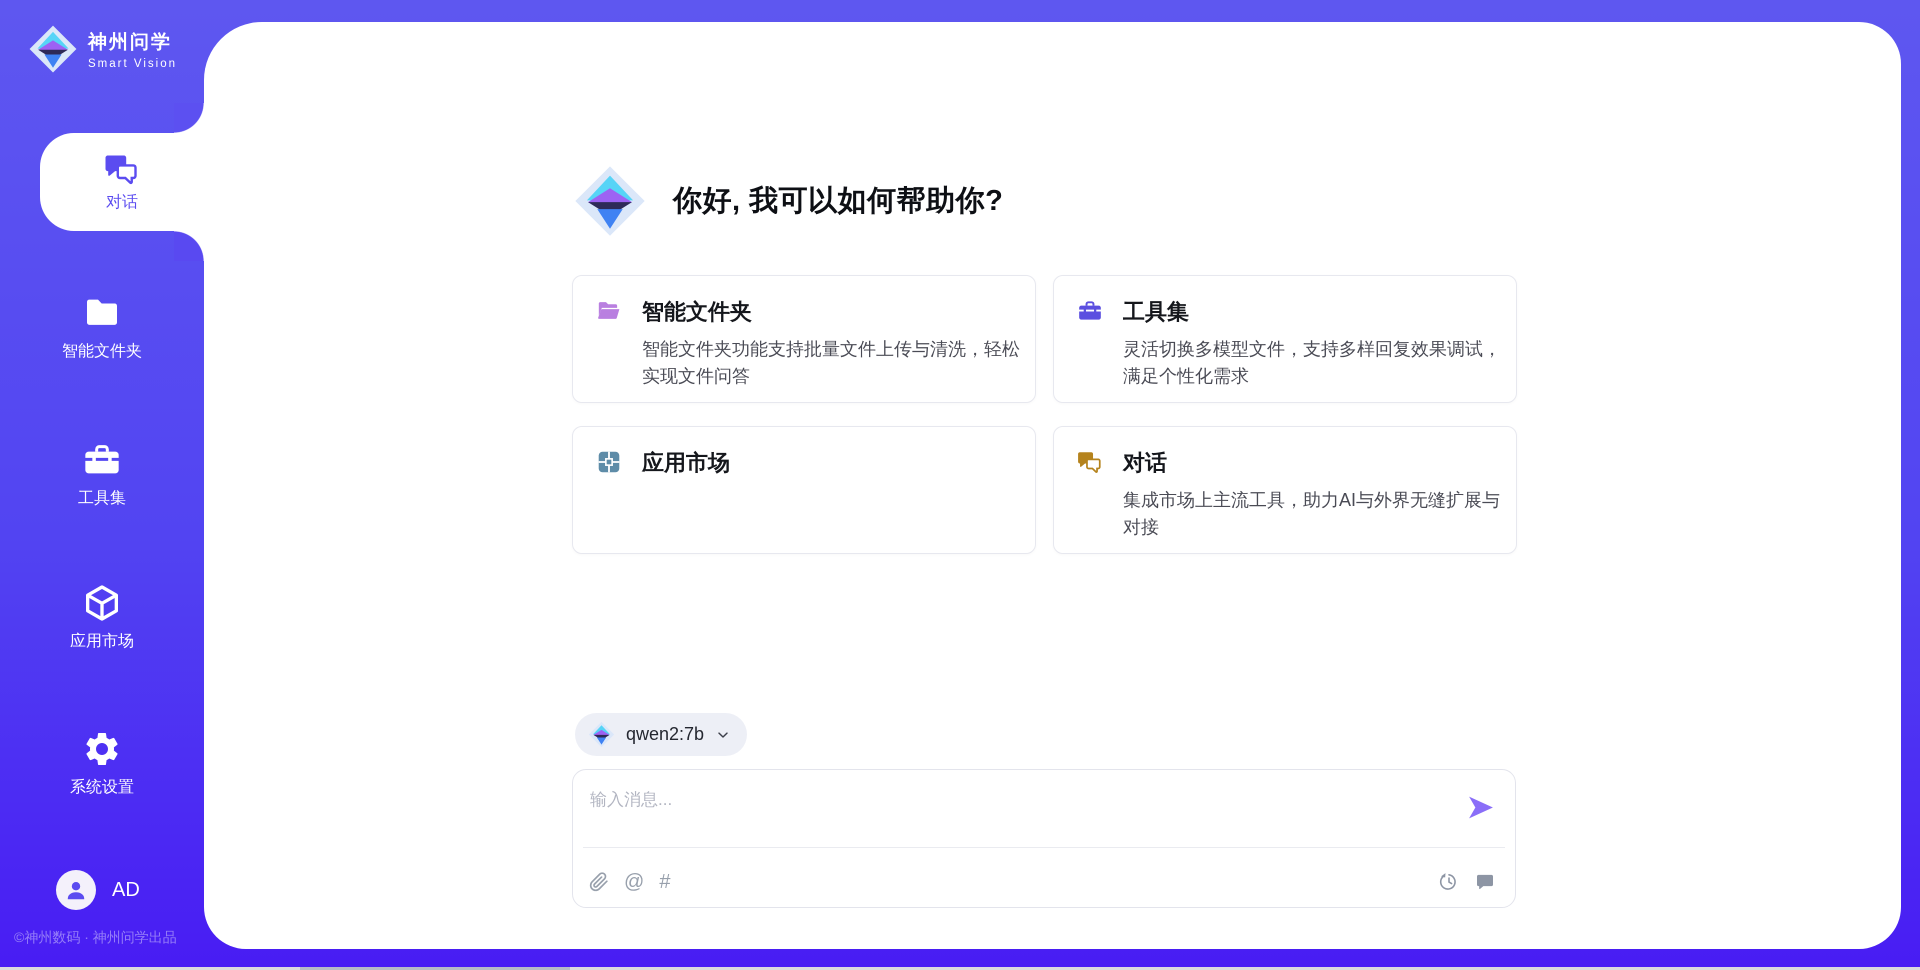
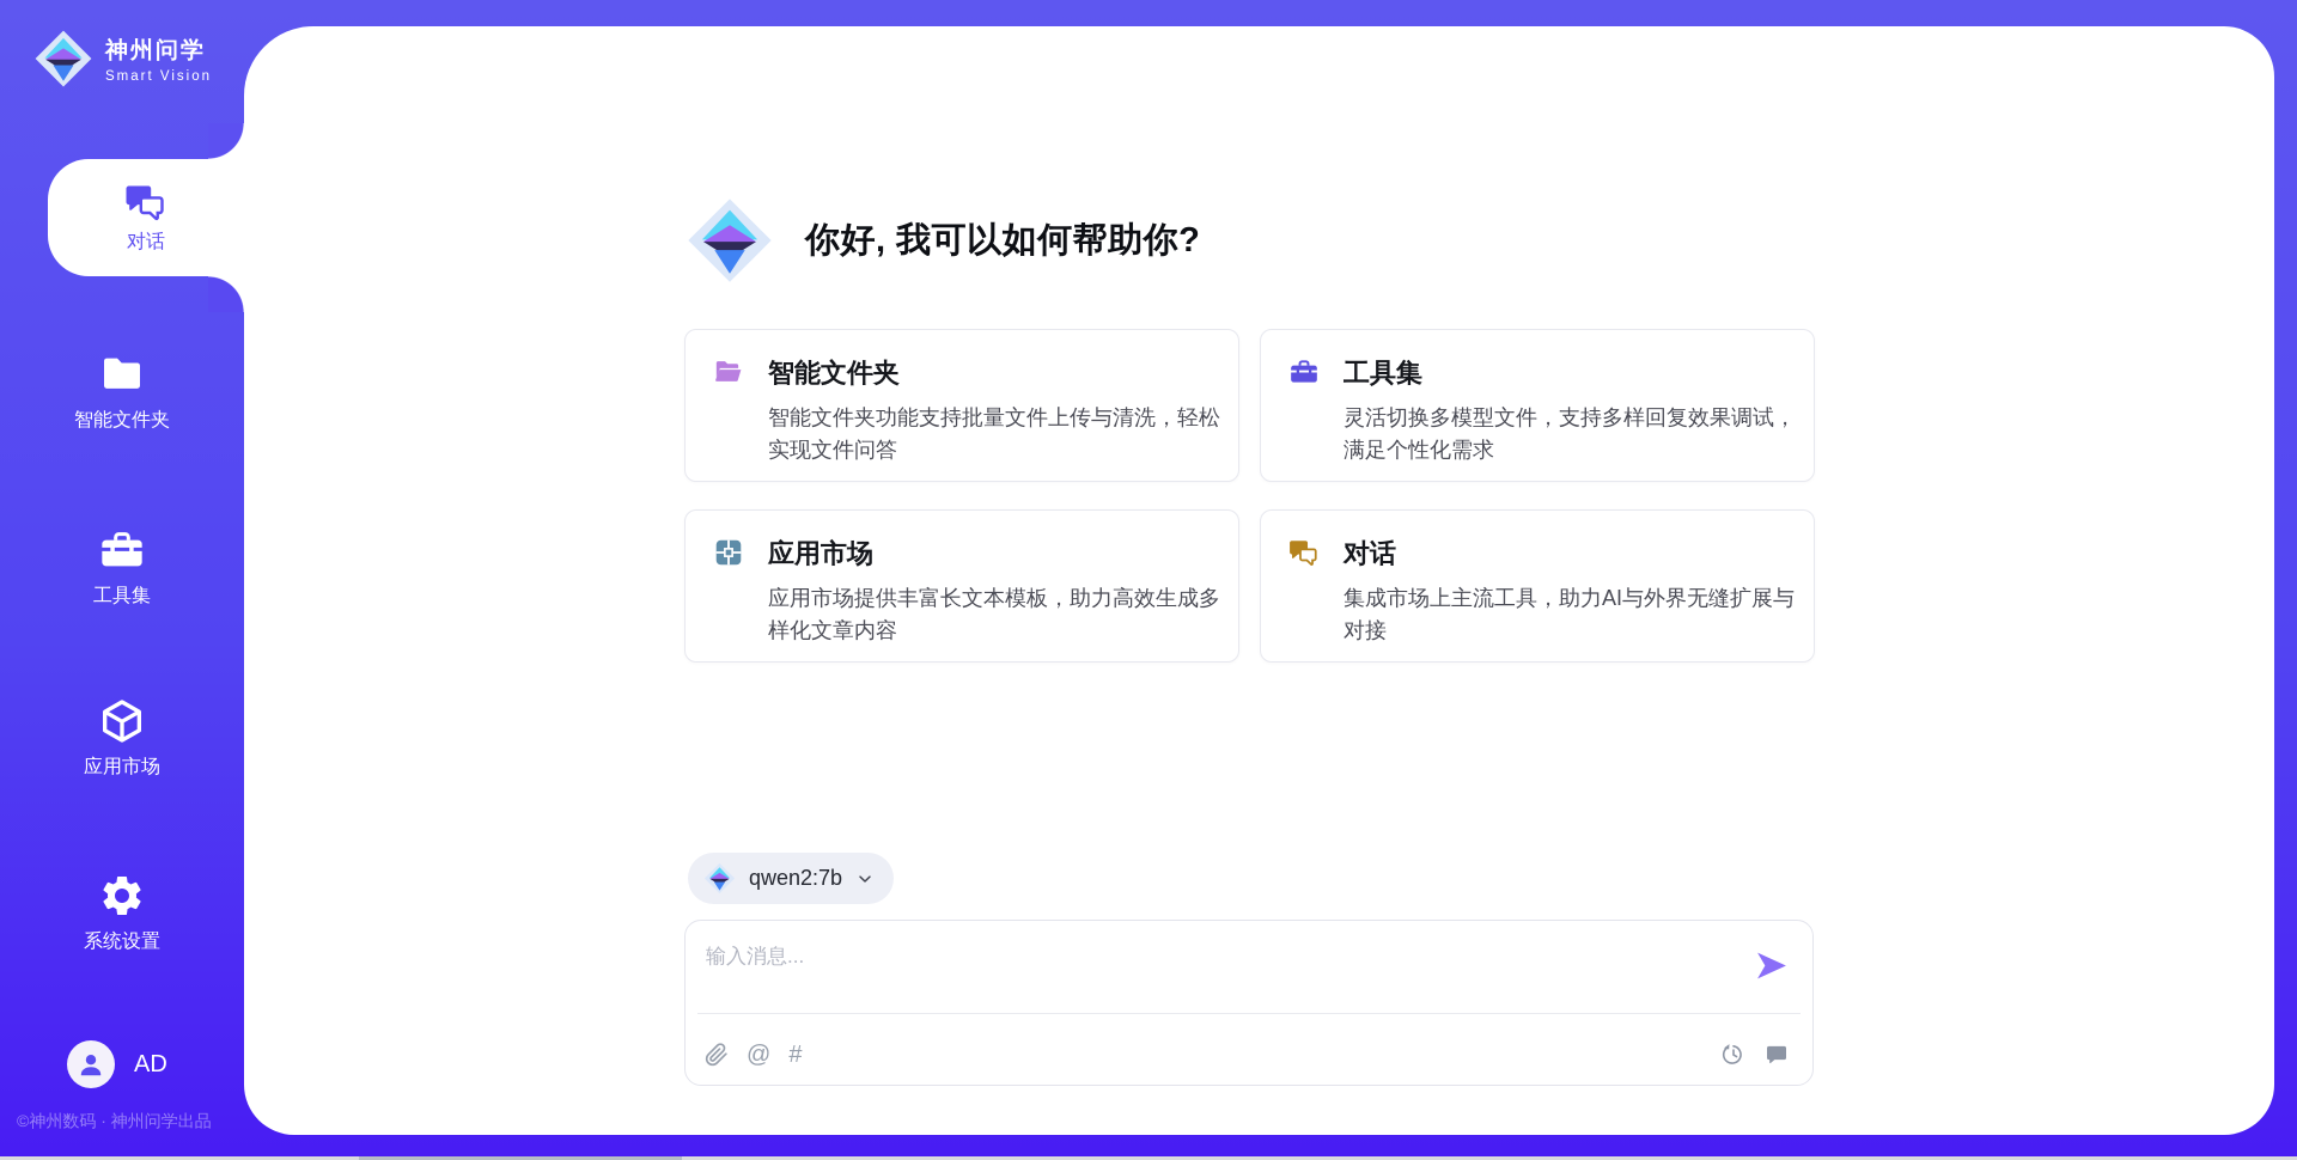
  你好, 我可以如何帮助你?
  智能文件夹
  智能文件夹功能支持批量文件上传与清洗，轻松实现文件问答
  工具集
  灵活切换多模型文件，支持多样回复效果调试，满足个性化需求
  应用市场
+ 应用市场提供丰富长文本模板，助力高效生成多样化文章内容
  对话
  集成市场上主流工具，助力AI与外界无缝扩展与对接
  qwen2:7b
  输入消息...
  @
  #
  神州问学
  Smart Vision
  对话
  智能文件夹
  工具集
  应用市场
  系统设置
  AD
  ©神州数码 · 神州问学出品
